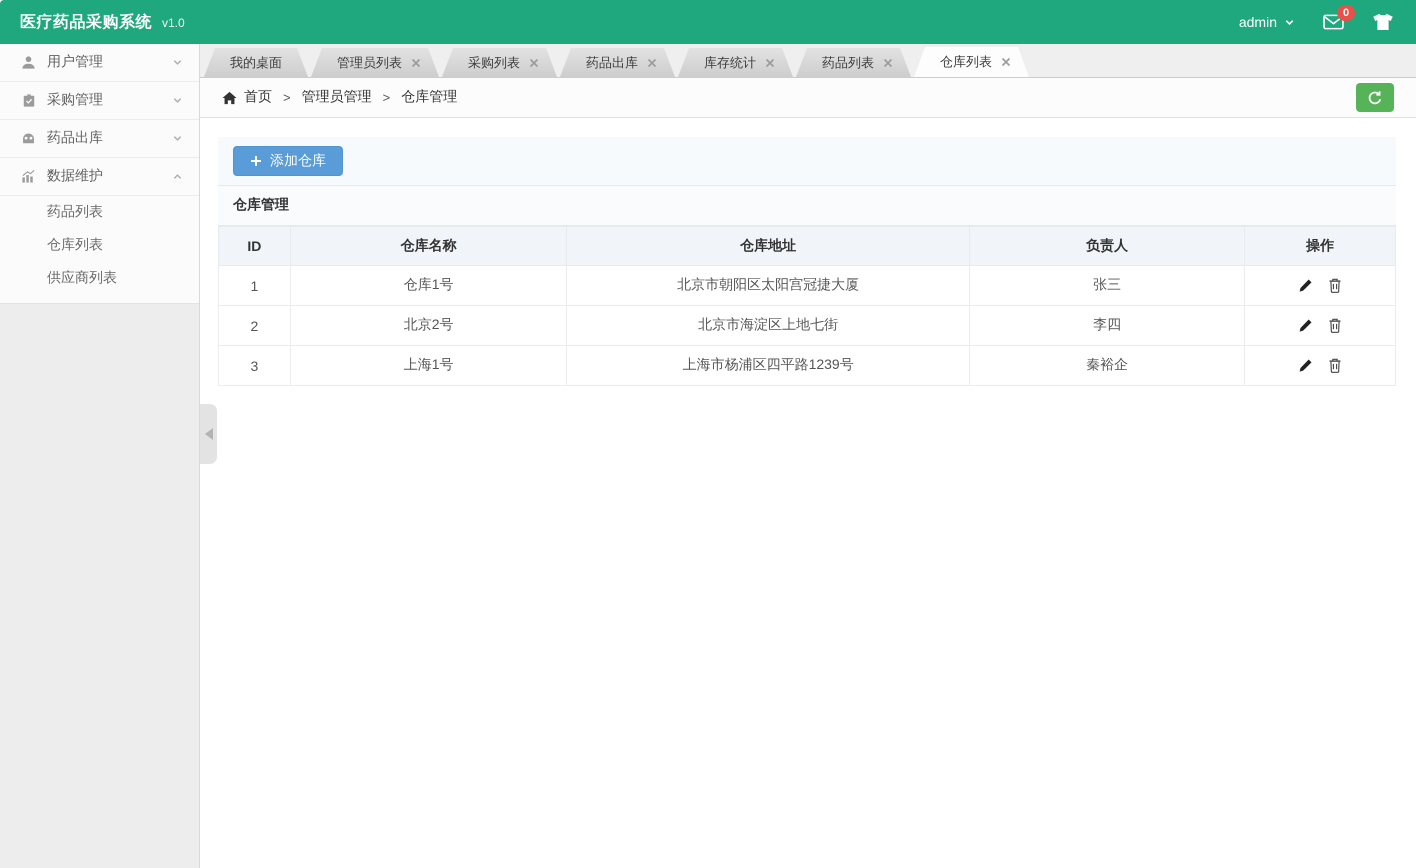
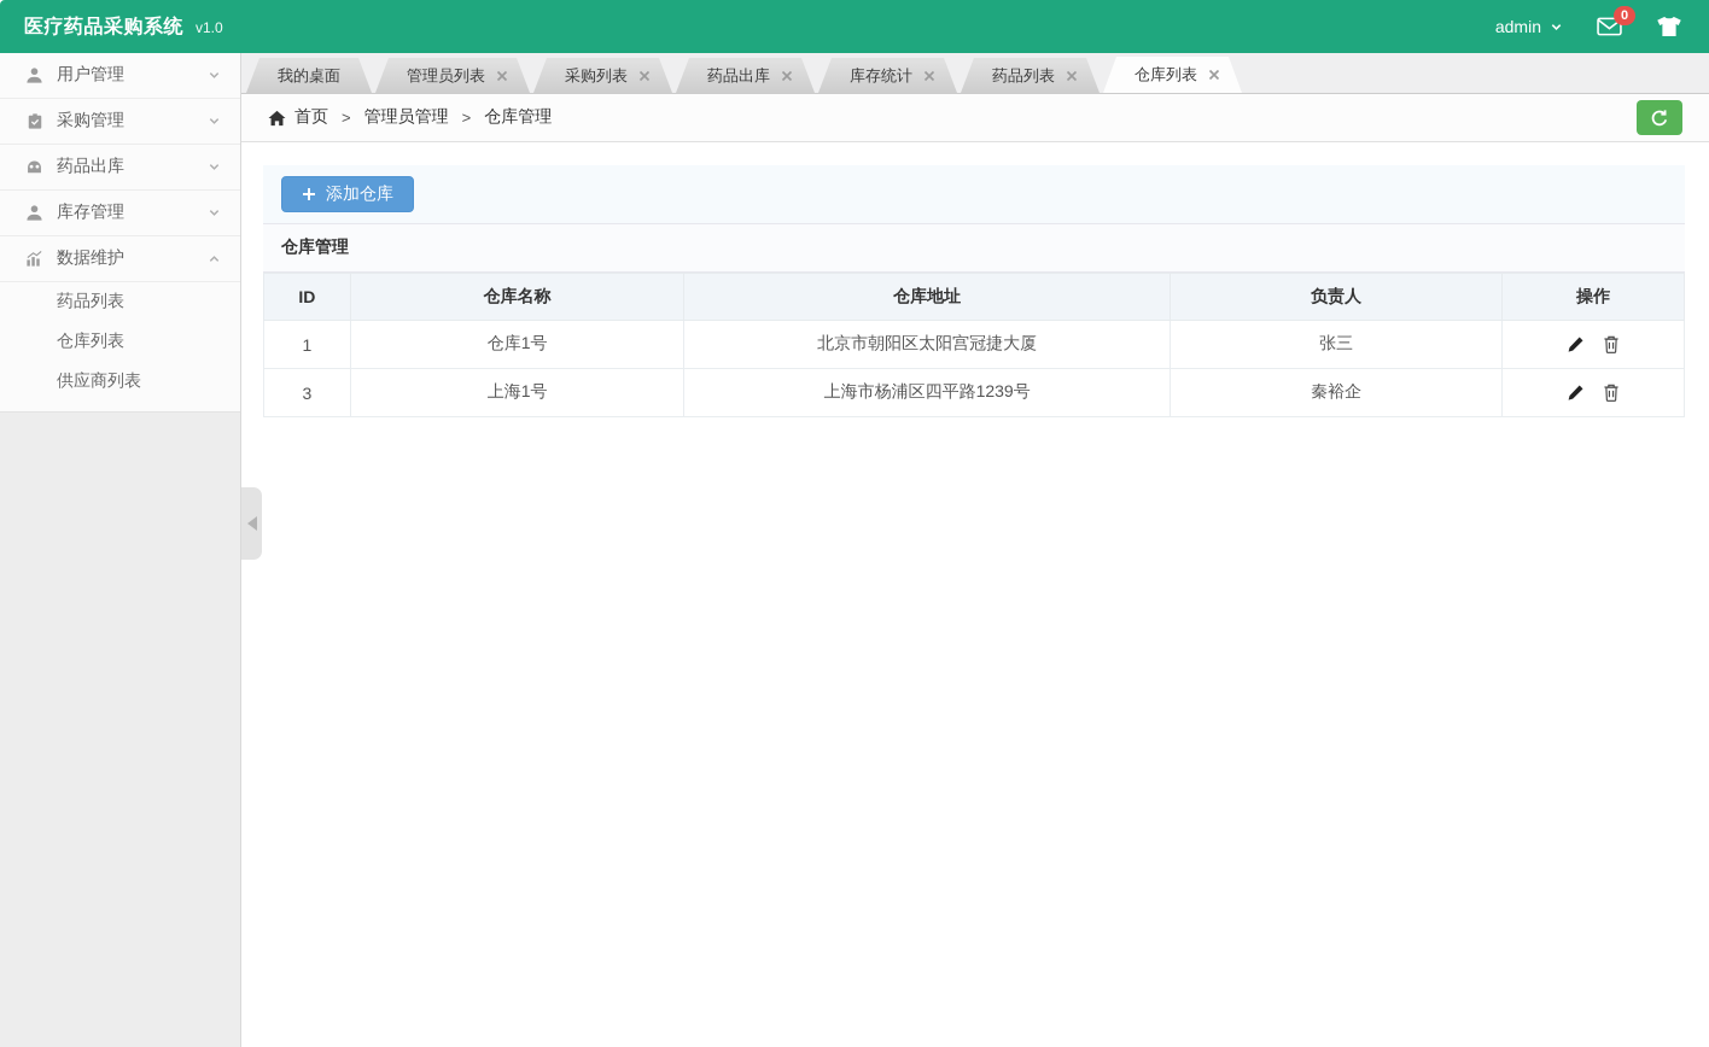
  医疗药品采购系统
  v1.0
  admin
  0
  用户管理
  采购管理
  药品出库
+ 库存管理
  数据维护
  药品列表
  仓库列表
  供应商列表
  我的桌面
  管理员列表
  采购列表
  药品出库
  库存统计
  药品列表
  仓库列表
  首页
  >
  管理员管理
  >
  仓库管理
  添加仓库
  仓库管理
  ID	仓库名称	仓库地址	负责人	操作
  1	仓库1号	北京市朝阳区太阳宫冠捷大厦	张三
- 2	北京2号	北京市海淀区上地七街	李四
  3	上海1号	上海市杨浦区四平路1239号	秦裕企
